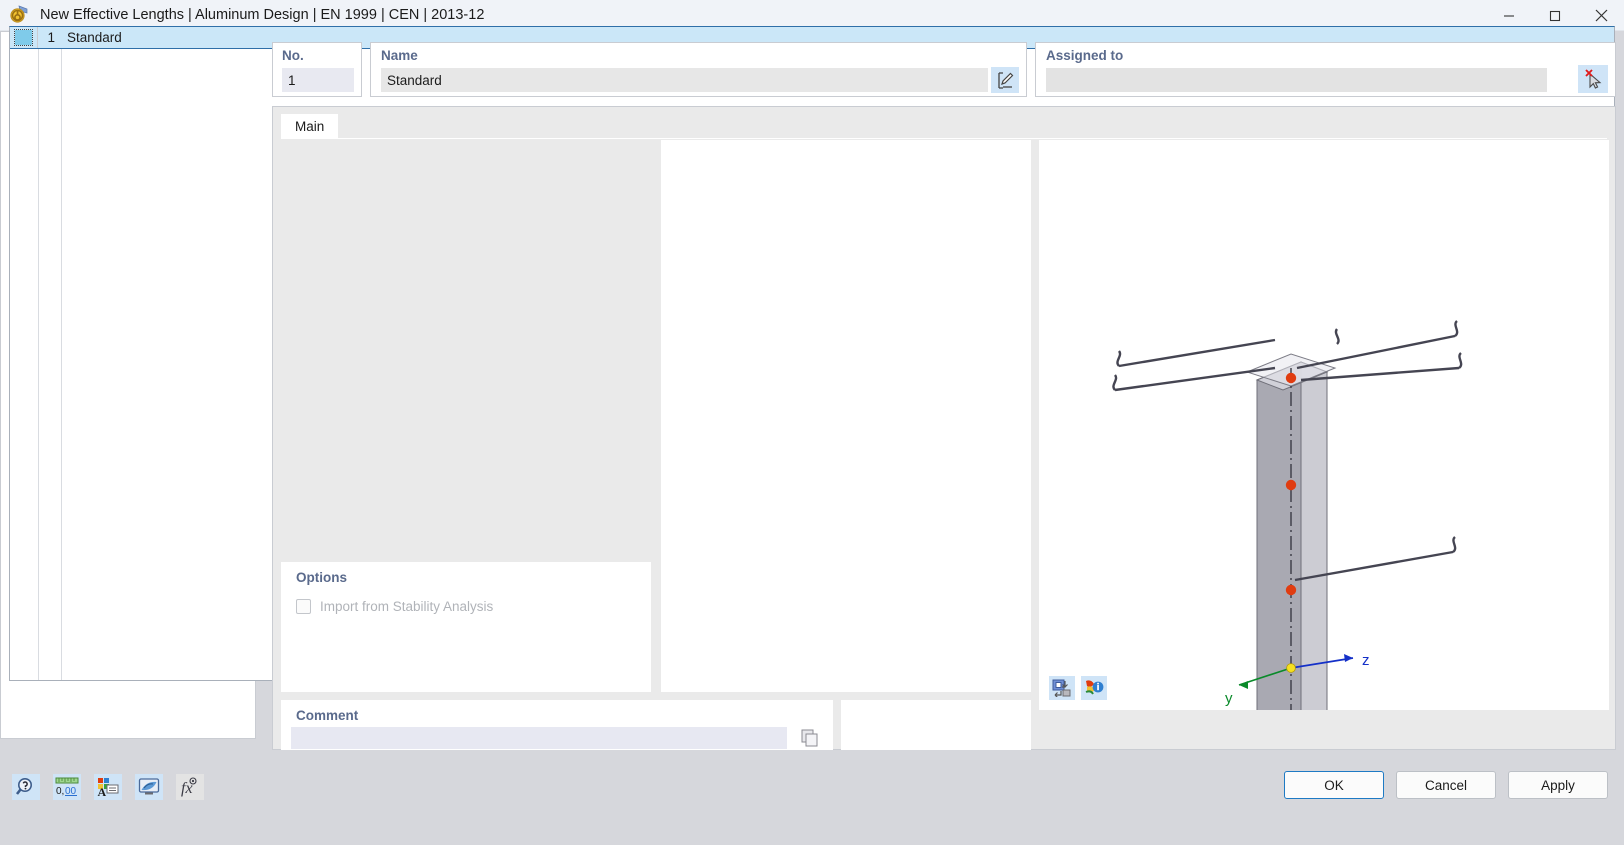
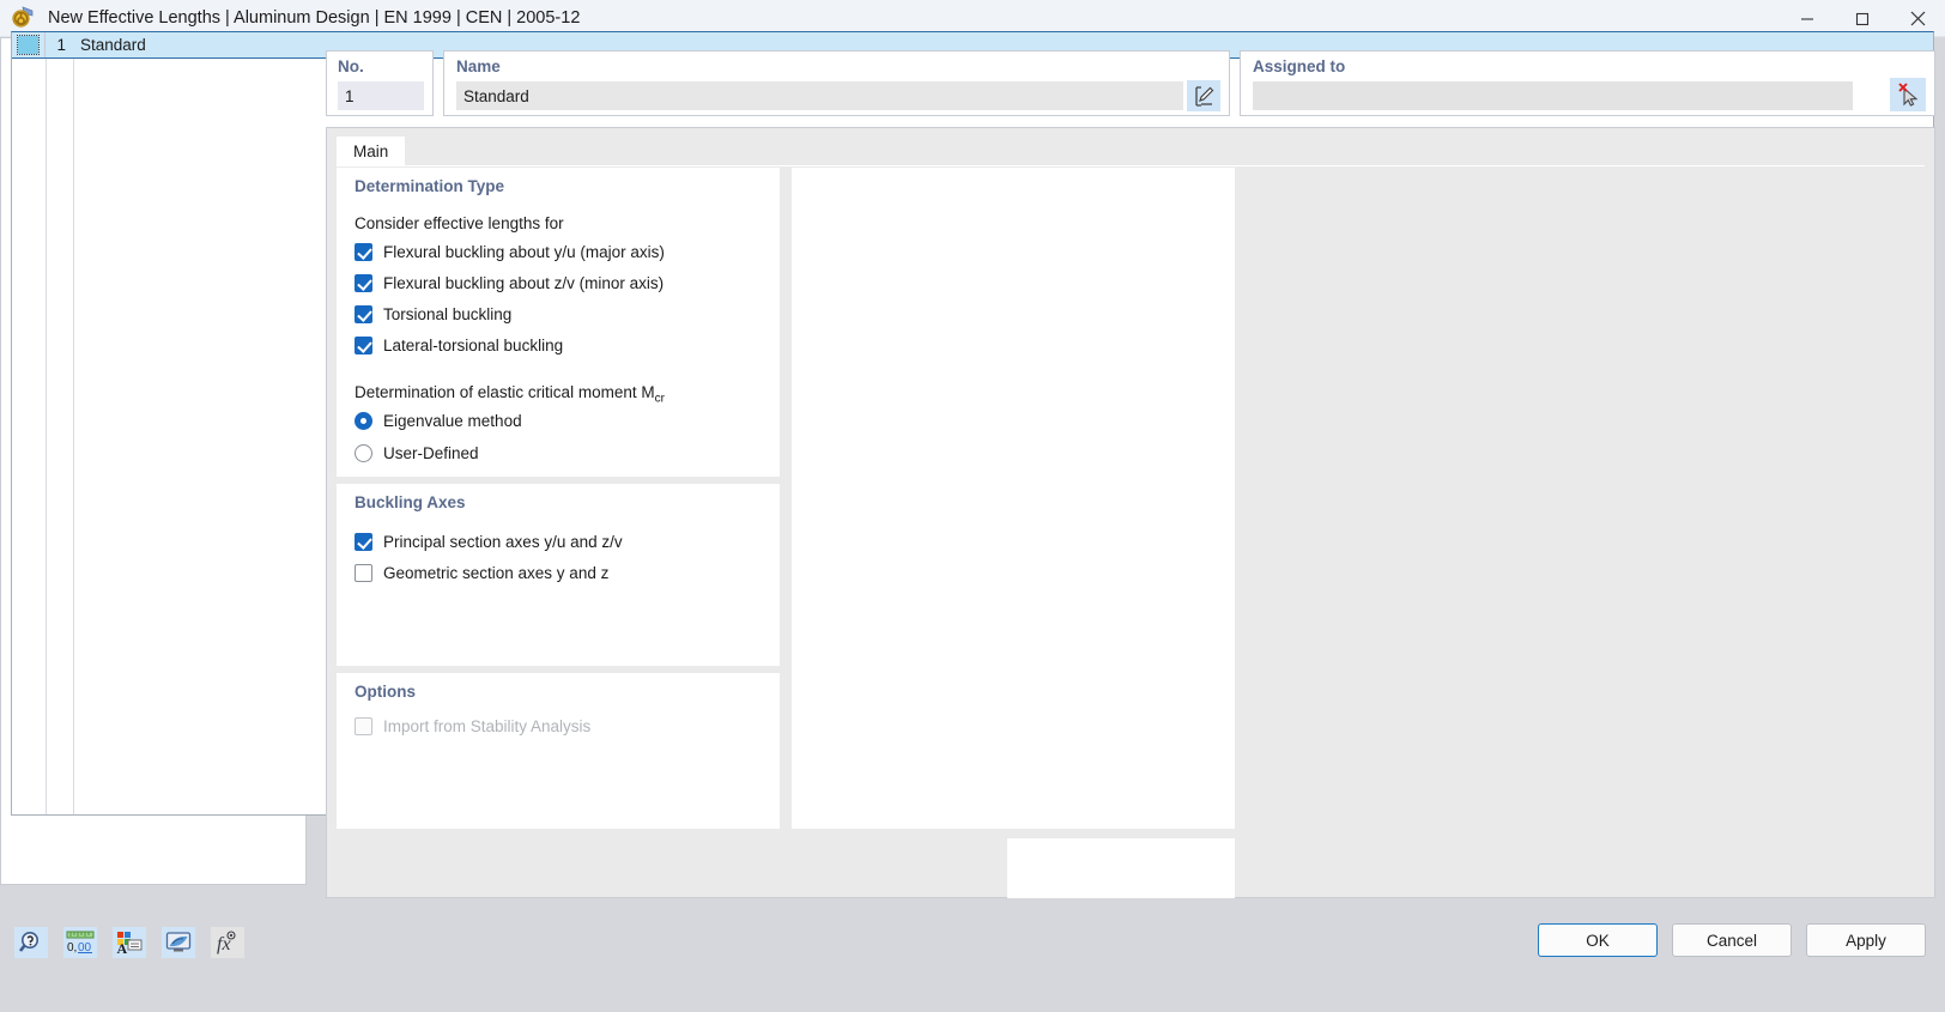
- New Effective Lengths | Aluminum Design | EN 1999 | CEN | 2013-12
+ New Effective Lengths | Aluminum Design | EN 1999 | CEN | 2005-12
  1
  Standard
  No.
  1
  Name
  Standard
  Assigned to
  Main
+ Determination Type
+ Consider effective lengths for
+ Flexural buckling about y/u (major axis)
+ Flexural buckling about z/v (minor axis)
+ Torsional buckling
+ Lateral-torsional buckling
+ Determination of elastic critical moment Mcr
+ Eigenvalue method
+ User-Defined
+ Buckling Axes
+ Principal section axes y/u and z/v
+ Geometric section axes y and z
  Options
  Import from Stability Analysis
- z
- y
- Comment
  0,
  00
  A
  fx
  OK
  Cancel
  Apply
